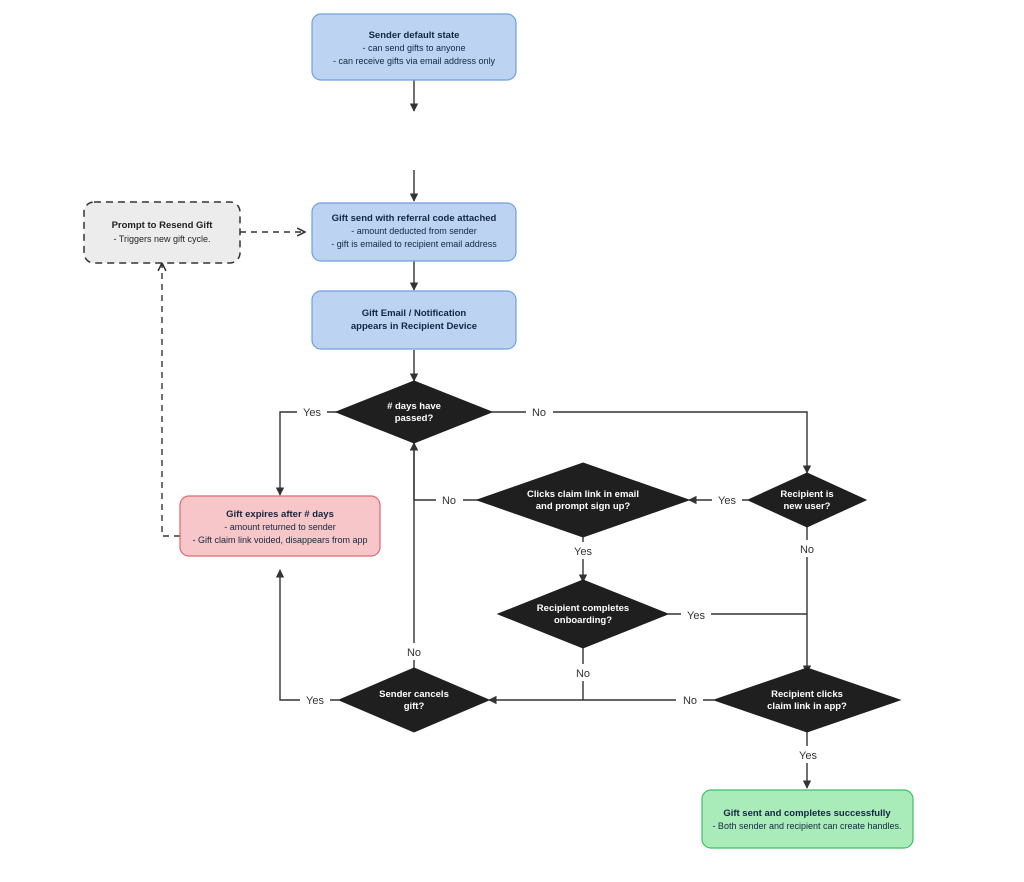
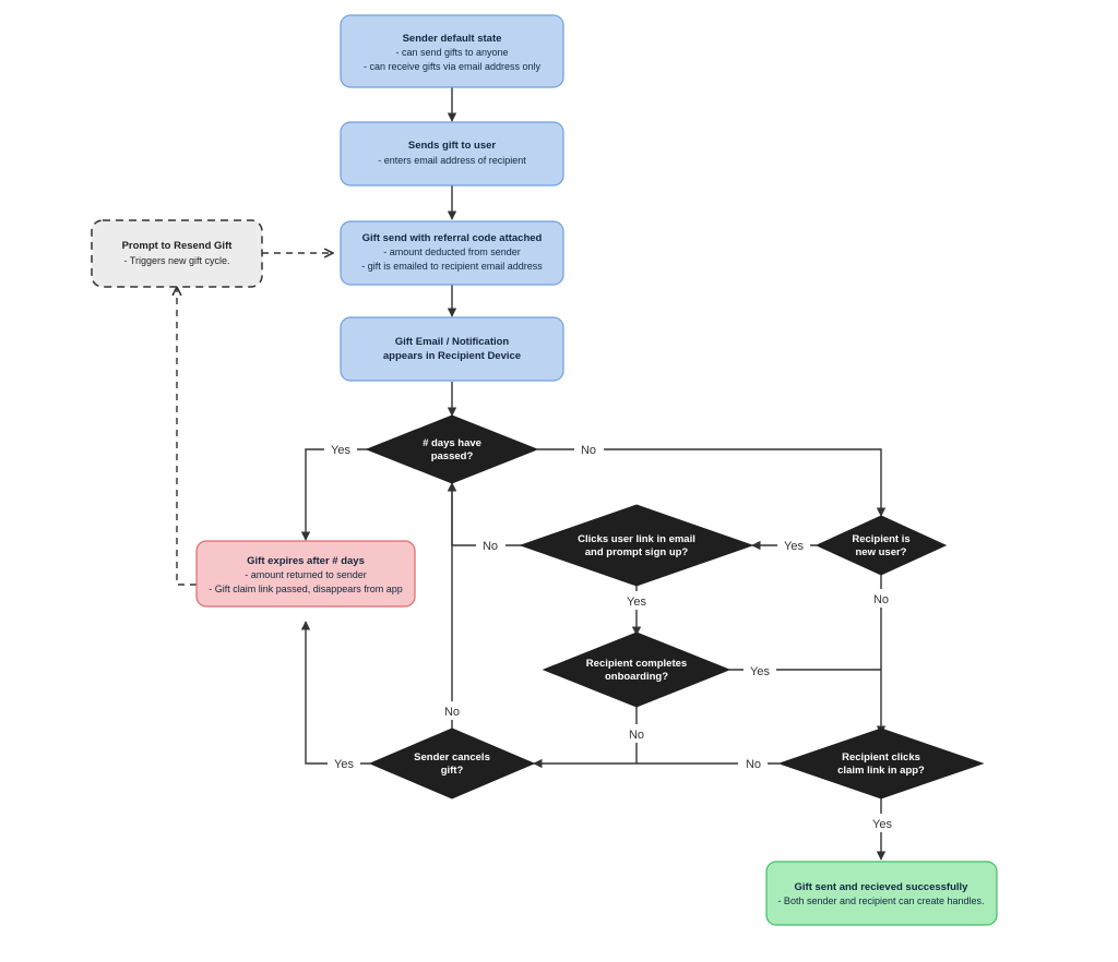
  Yes
  No
  Yes
  No
  No
  Yes
  Yes
  No
  No
  Yes
  Yes
  No
  Sender default state
  - can send gifts to anyone
  - can receive gifts via email address only
+ Sends gift to user
+ - enters email address of recipient
  Gift send with referral code attached
  - amount deducted from sender
  - gift is emailed to recipient email address
  Gift Email / Notification
  appears in Recipient Device
  Prompt to Resend Gift
  - Triggers new gift cycle.
  Gift expires after # days
  - amount returned to sender
- - Gift claim link voided, disappears from app
+ - Gift claim link passed, disappears from app
- Gift sent and completes successfully
+ Gift sent and recieved successfully
  - Both sender and recipient can create handles.
  # days have
  passed?
  Recipient is
  new user?
- Clicks claim link in email
+ Clicks user link in email
  and prompt sign up?
  Recipient completes
  onboarding?
  Recipient clicks
  claim link in app?
  Sender cancels
  gift?
